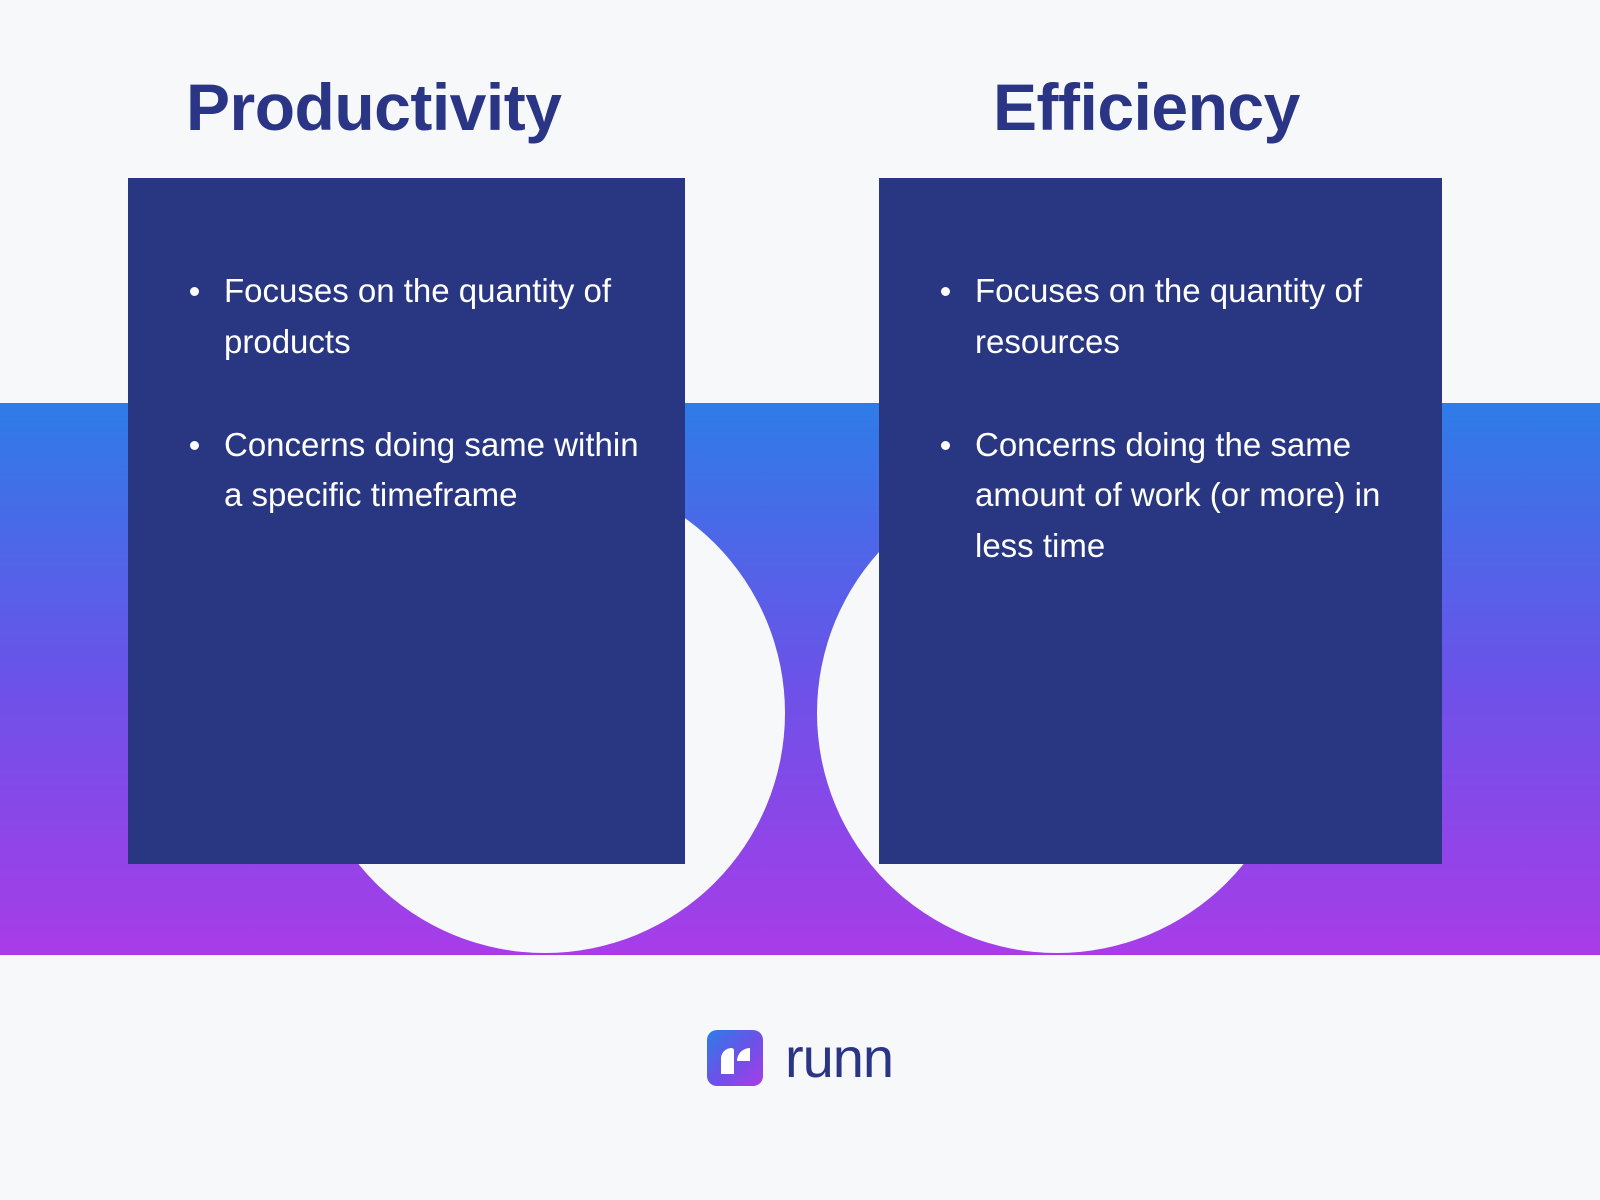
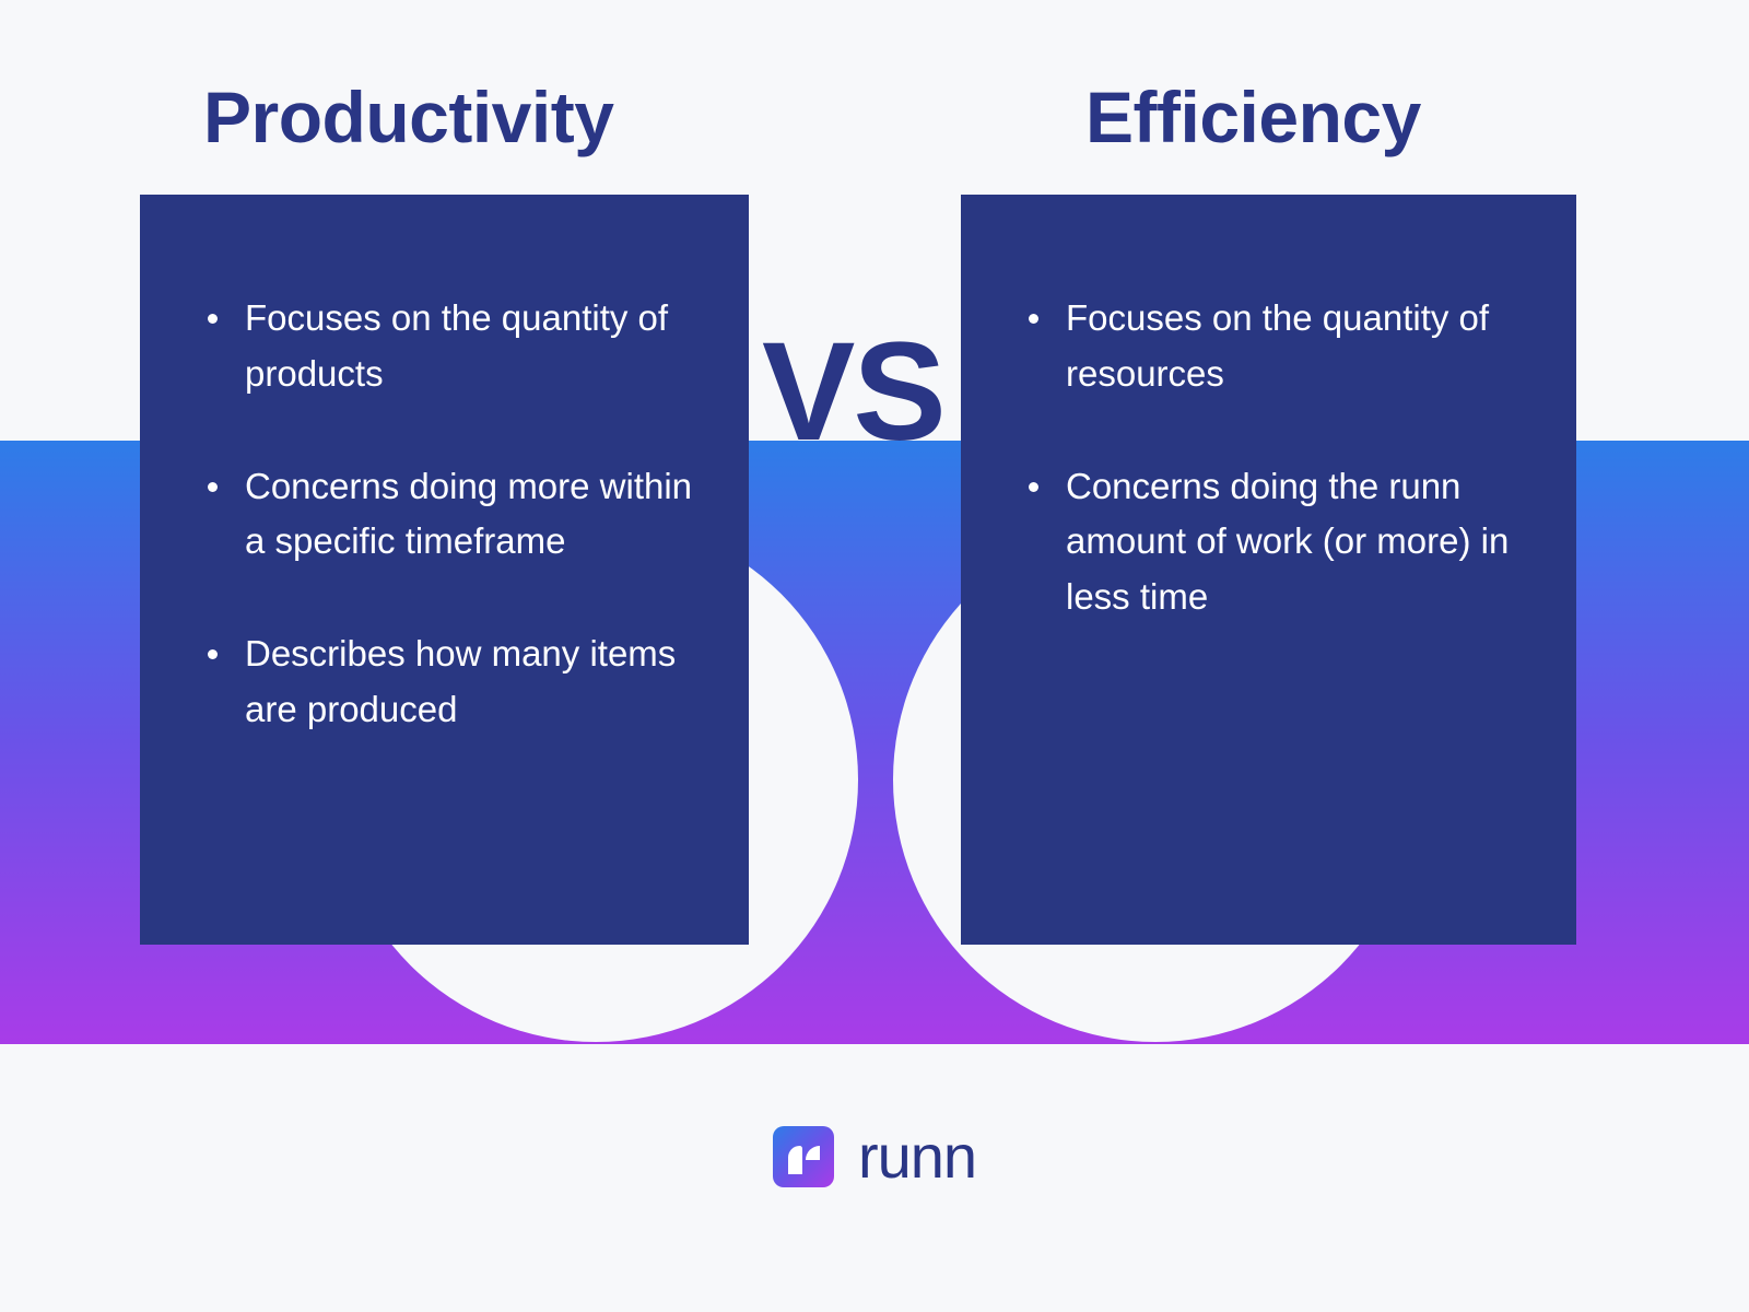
  Productivity
  Efficiency
  Focuses on the quantity of products
- Concerns doing same within a specific timeframe
+ Concerns doing more within a specific timeframe
+ Describes how many items are produced
  Focuses on the quantity of resources
- Concerns doing the same amount of work (or more) in less time
+ Concerns doing the runn amount of work (or more) in less time
+ VS
  runn
